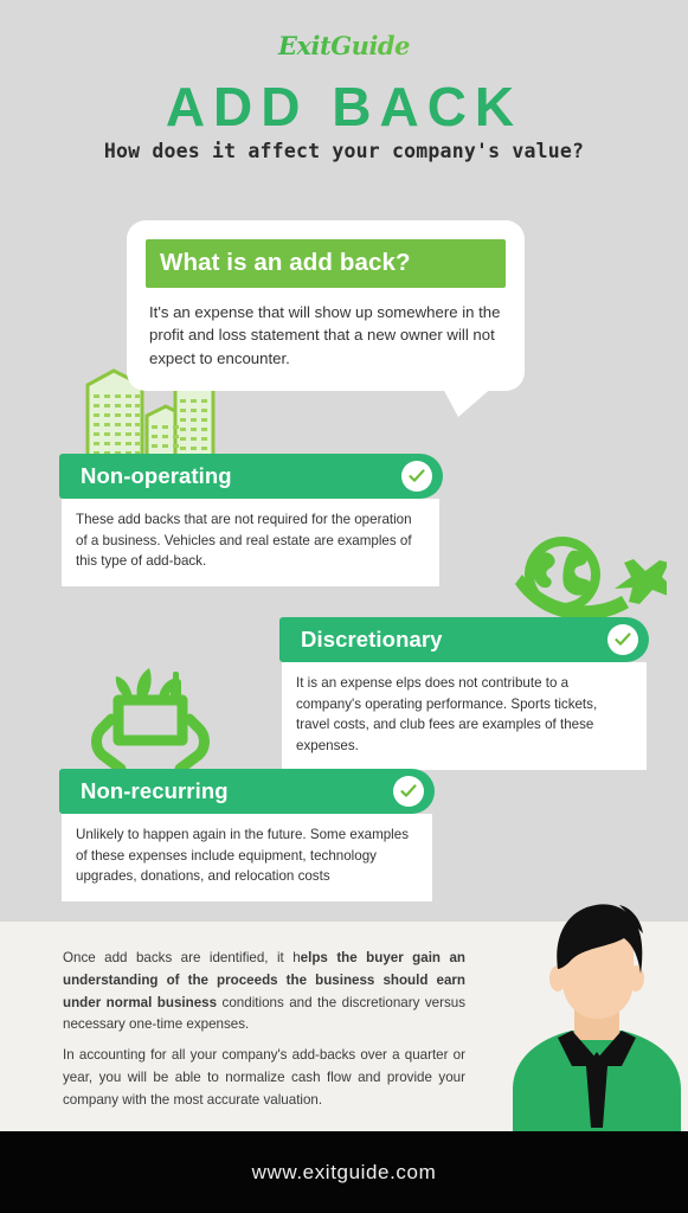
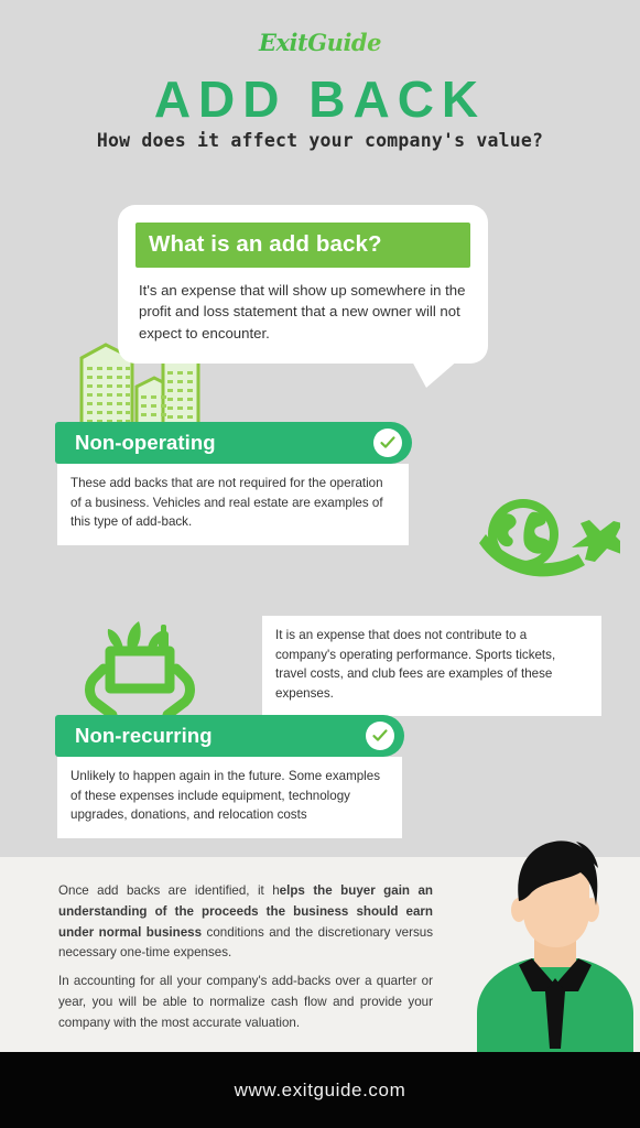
  ExitGuide
  ADD BACK
  How does it affect your company's value?
  What is an add back?
  It's an expense that will show up somewhere in the profit and loss statement that a new owner will not expect to encounter.
  Non-operating
  These add backs that are not required for the operation of a business. Vehicles and real estate are examples of this type of add-back.
- Discretionary
- It is an expense elps does not contribute to a company's operating performance. Sports tickets, travel costs, and club fees are examples of these expenses.
+ It is an expense that does not contribute to a company's operating performance. Sports tickets, travel costs, and club fees are examples of these expenses.
  Non-recurring
  Unlikely to happen again in the future. Some examples of these expenses include equipment, technology upgrades, donations, and relocation costs
  Once add backs are identified, it helps the buyer gain an understanding of the proceeds the business should earn under normal business conditions and the discretionary versus necessary one-time expenses.
  In accounting for all your company's add-backs over a quarter or year, you will be able to normalize cash flow and provide your company with the most accurate valuation.
  www.exitguide.com
